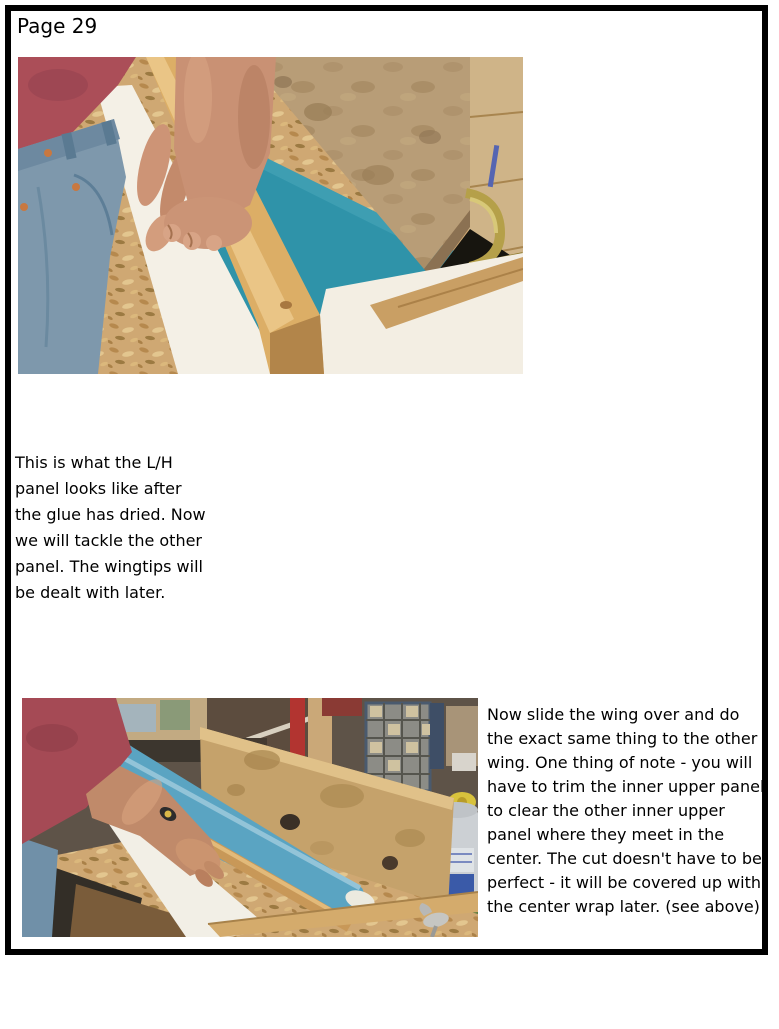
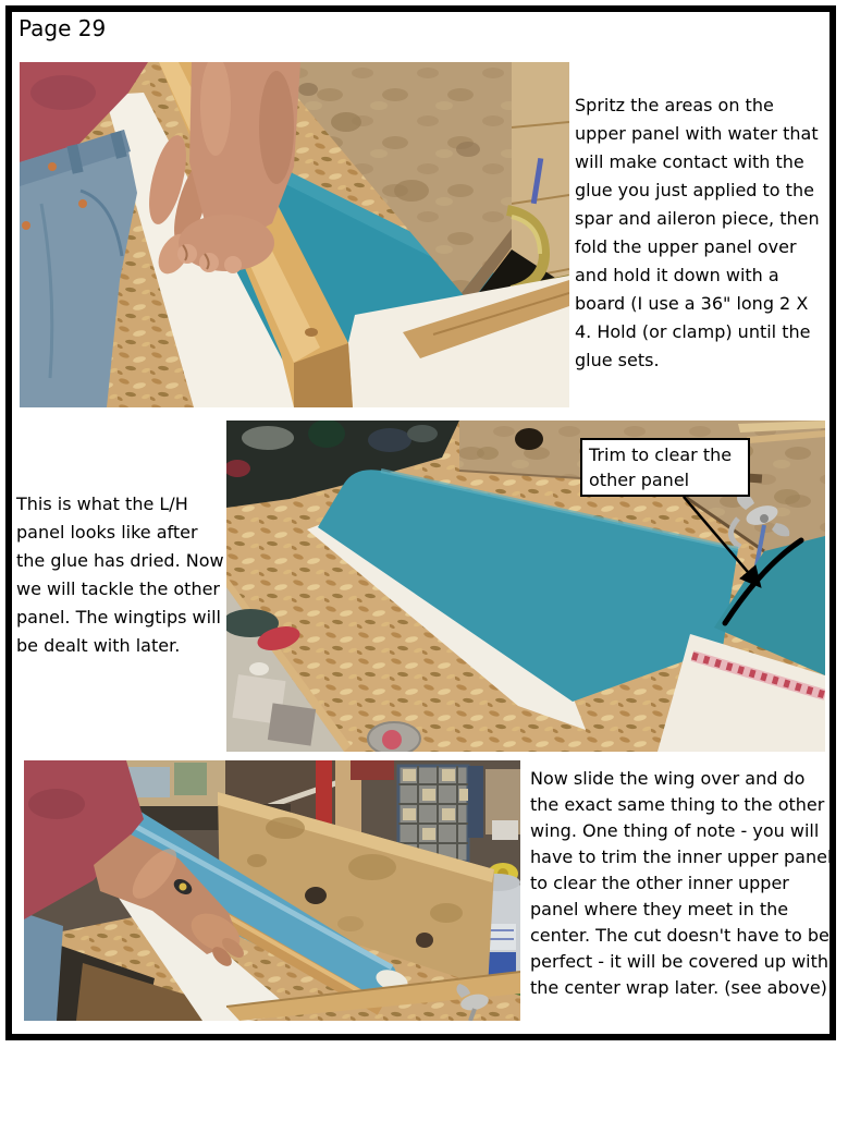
  Page 29
+ Spritz the areas on the upper panel with water that will make contact with the glue you just applied to the spar and aileron piece, then fold the upper panel over and hold it down with a board (I use a 36" long 2 X 4. Hold (or clamp) until the glue sets.
+ Trim to clear the other panel
  This is what the L/H panel looks like after the glue has dried. Now we will tackle the other panel. The wingtips will be dealt with later.
  Now slide the wing over and do the exact same thing to the other wing. One thing of note - you will have to trim the inner upper panel to clear the other inner upper panel where they meet in the center. The cut doesn't have to be perfect - it will be covered up with the center wrap later. (see above)
